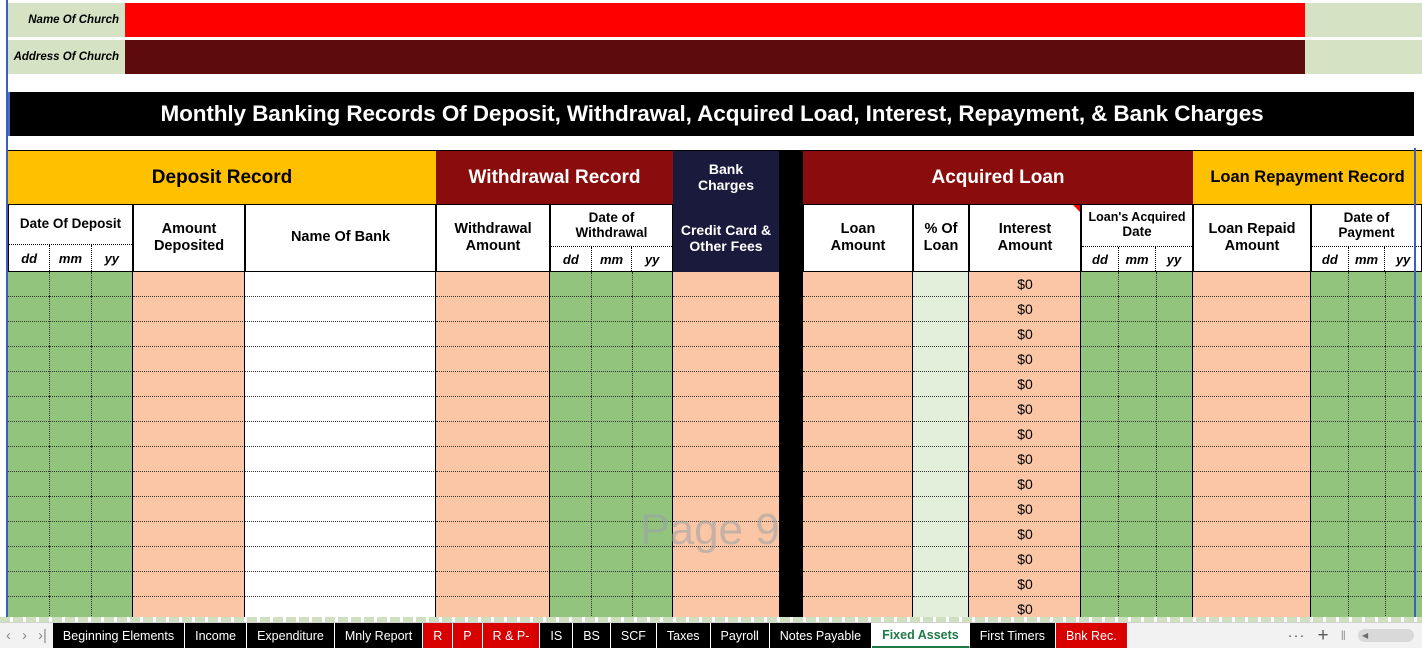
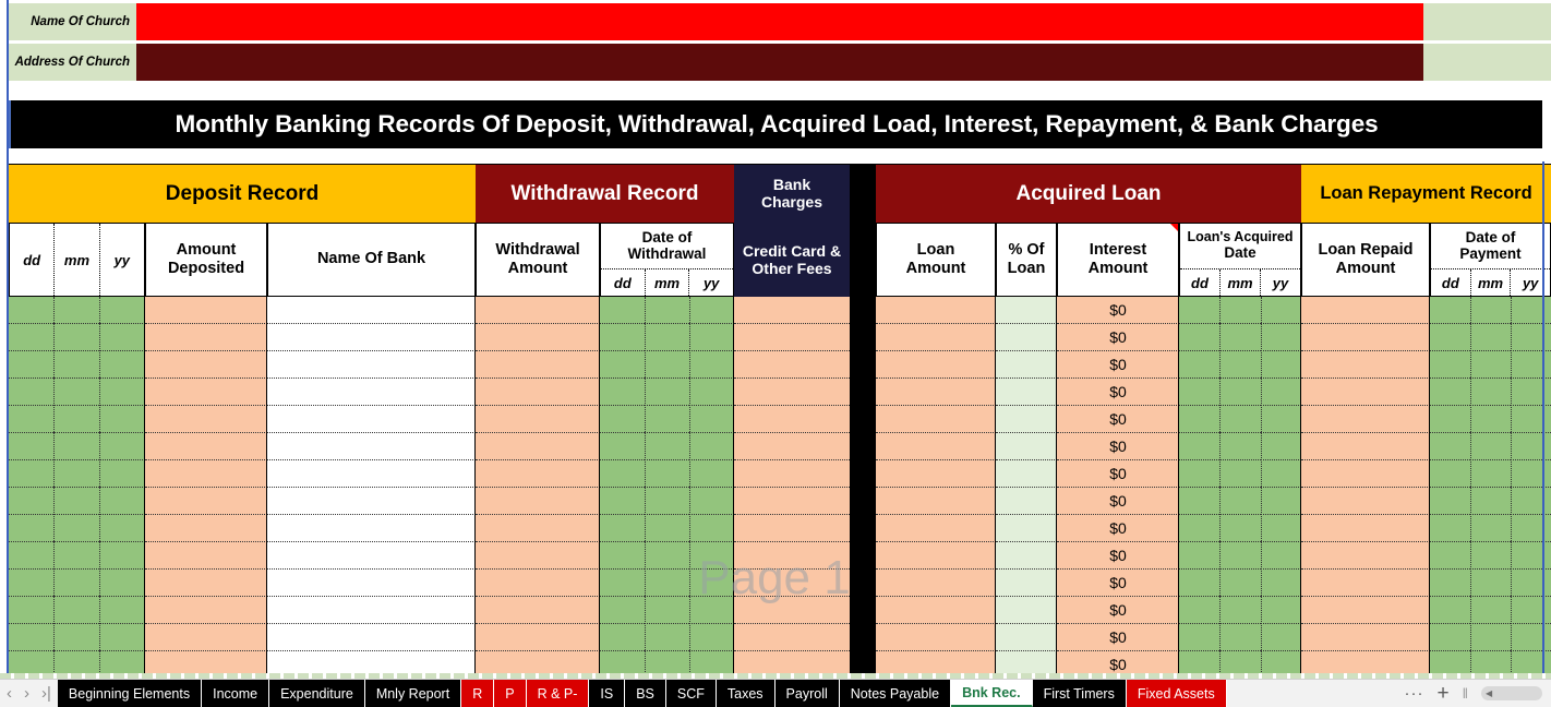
  Name Of Church
  Address Of Church
  Monthly Banking Records Of Deposit, Withdrawal, Acquired Load, Interest, Repayment, & Bank Charges
  Deposit Record
  Withdrawal Record
  Bank
  Charges
  Acquired Loan
  Loan Repayment Record
- Date Of Deposit
  dd
  mm
  yy
  Amount
  Deposited
  Name Of Bank
  Withdrawal
  Amount
  Date of
  Withdrawal
  dd
  mm
  yy
  Credit Card &
  Other Fees
  Loan
  Amount
  % Of
  Loan
  Interest
  Amount
  Loan's Acquired
  Date
  dd
  mm
  yy
  Loan Repaid
  Amount
  Date of
  Payment
  dd
  mm
  yy
  $0
  $0
  $0
  $0
  $0
  $0
  $0
  $0
  $0
  $0
  $0
  $0
  $0
  $0
- Page 9
+ Page 1
  ‹
  ›
  ›|
  Beginning Elements
  Income
  Expenditure
  Mnly Report
  R
  P
  R & P-
  IS
  BS
  SCF
  Taxes
  Payroll
  Notes Payable
- Fixed Assets
+ Bnk Rec.
  First Timers
- Bnk Rec.
+ Fixed Assets
  ···
  +
  ‖
  ◀
